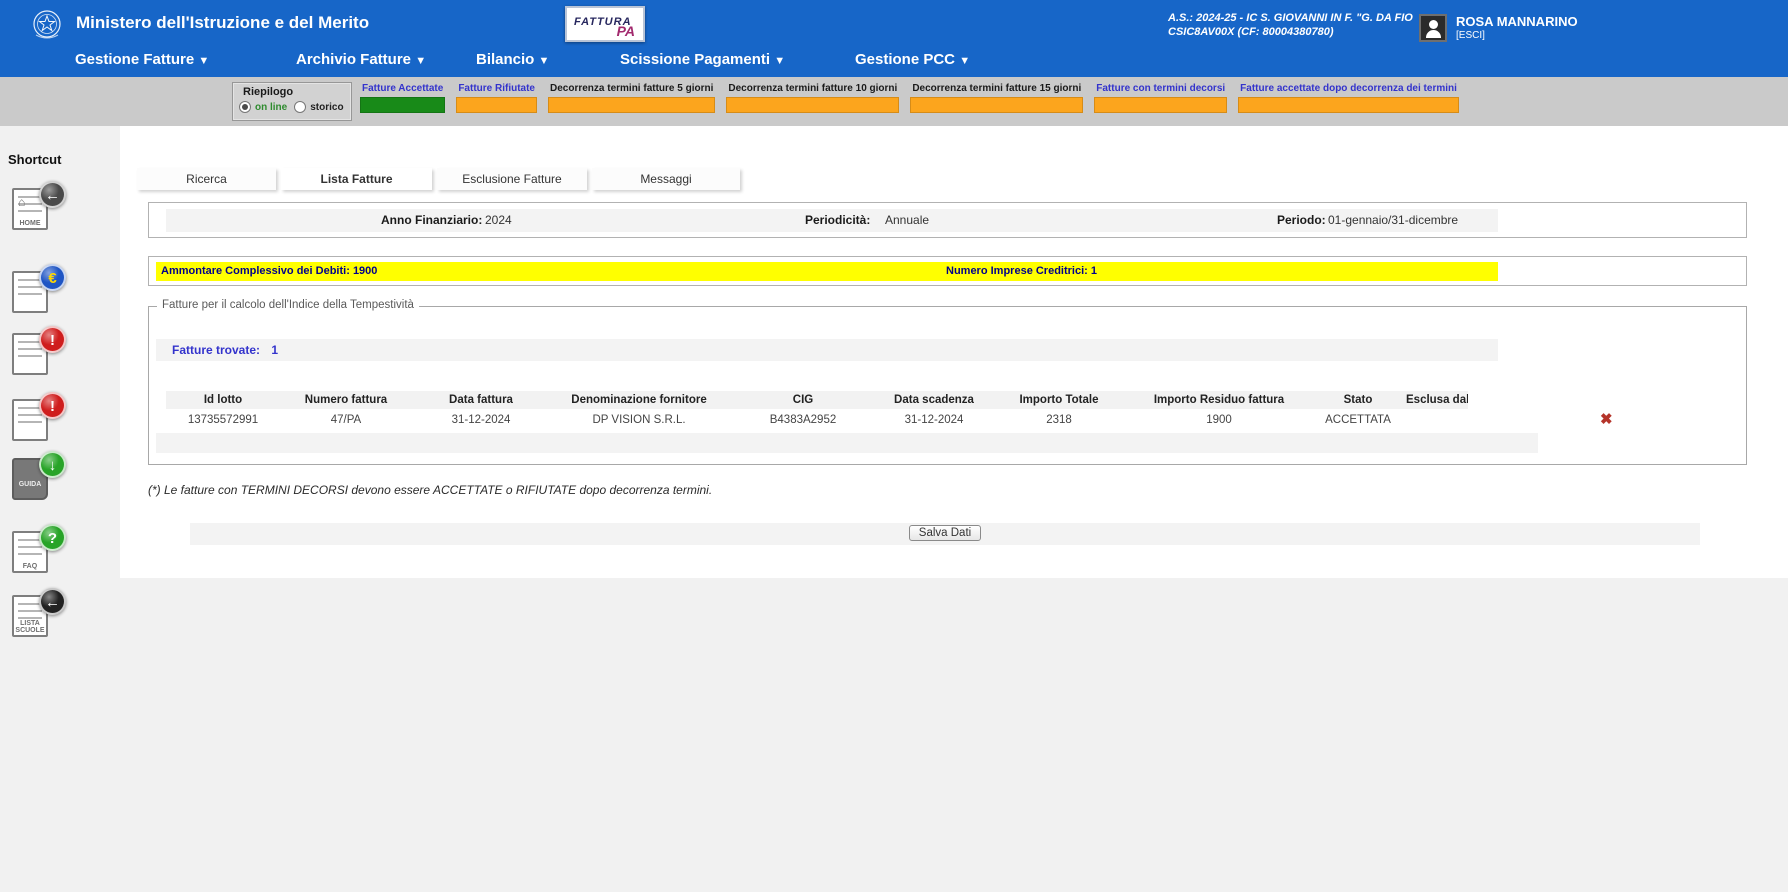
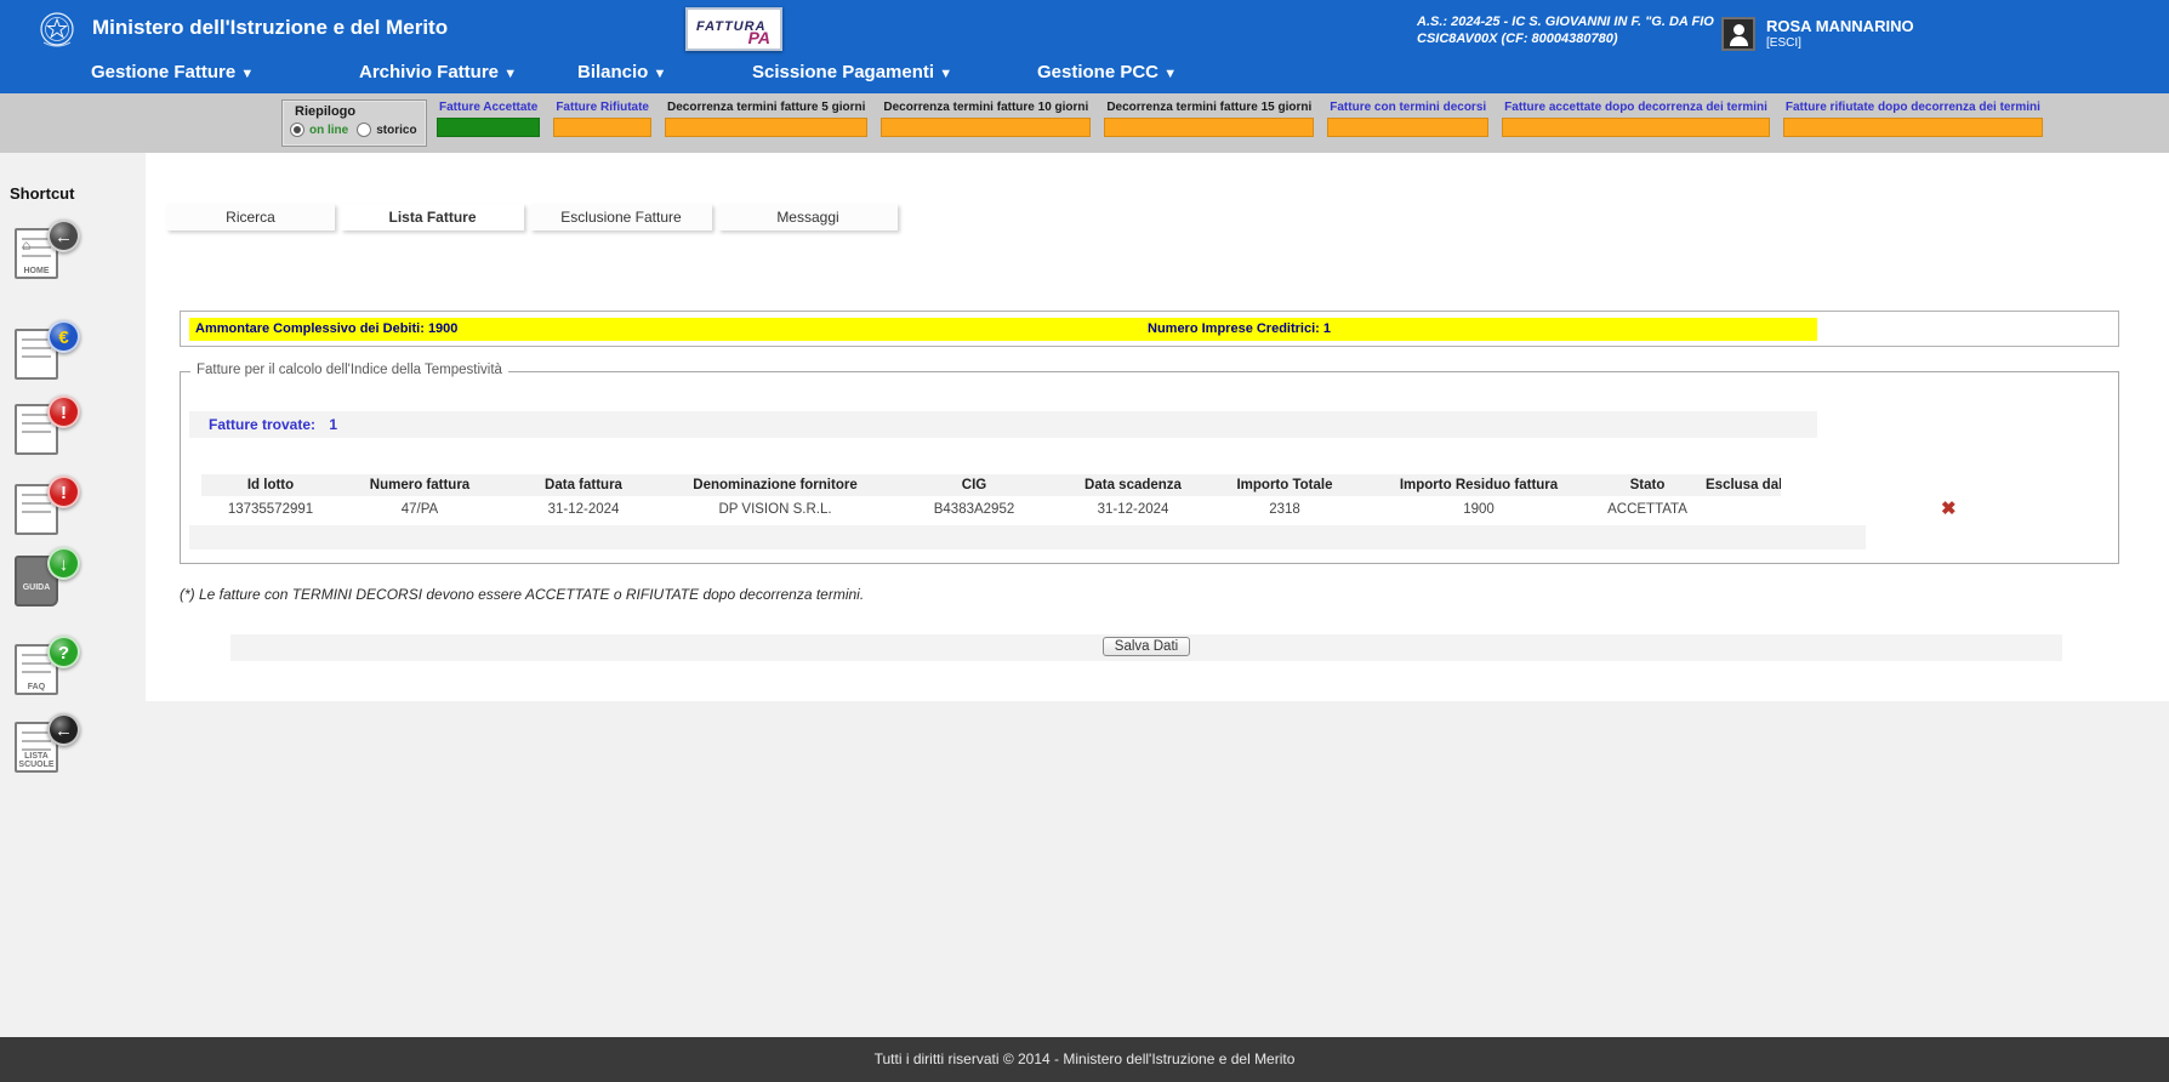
  Ministero dell'Istruzione e del Merito
  FATTURA
  PA
  A.S.: 2024-25 - IC S. GIOVANNI IN F. "G. DA FIO
  CSIC8AV00X (CF: 80004380780)
  ROSA MANNARINO
  [ESCI]
  Gestione Fatture ▼
  Archivio Fatture ▼
  Bilancio ▼
  Scissione Pagamenti ▼
  Gestione PCC ▼
  Riepilogo
  on line
  storico
  Fatture Accettate
  Fatture Rifiutate
  Decorrenza termini fatture 5 giorni
  Decorrenza termini fatture 10 giorni
  Decorrenza termini fatture 15 giorni
  Fatture con termini decorsi
  Fatture accettate dopo decorrenza dei termini
+ Fatture rifiutate dopo decorrenza dei termini
  Shortcut
  ⌂
  ←
  €
  !
  !
  ↓
  ?
  ←
  Ricerca
  Lista Fatture
  Esclusione Fatture
  Messaggi
- Anno Finanziario:
- 2024
- Periodicità:
- Annuale
- Periodo:
- 01-gennaio/31-dicembre
  Ammontare Complessivo dei Debiti: 1900
  Numero Imprese Creditrici: 1
  Fatture per il calcolo dell'Indice della Tempestività
  Fatture trovate: 1
  Id lotto
  Numero fattura
  Data fattura
  Denominazione fornitore
  CIG
  Data scadenza
  Importo Totale
  Importo Residuo fattura
  Stato
  13735572991
  47/PA
  31-12-2024
  DP VISION S.R.L.
  B4383A2952
  31-12-2024
  2318
  1900
  ACCETTATA
  ✖
  (*) Le fatture con TERMINI DECORSI devono essere ACCETTATE o RIFIUTATE dopo decorrenza termini.
  Salva Dati
+ Tutti i diritti riservati © 2014 - Ministero dell'Istruzione e del Merito
